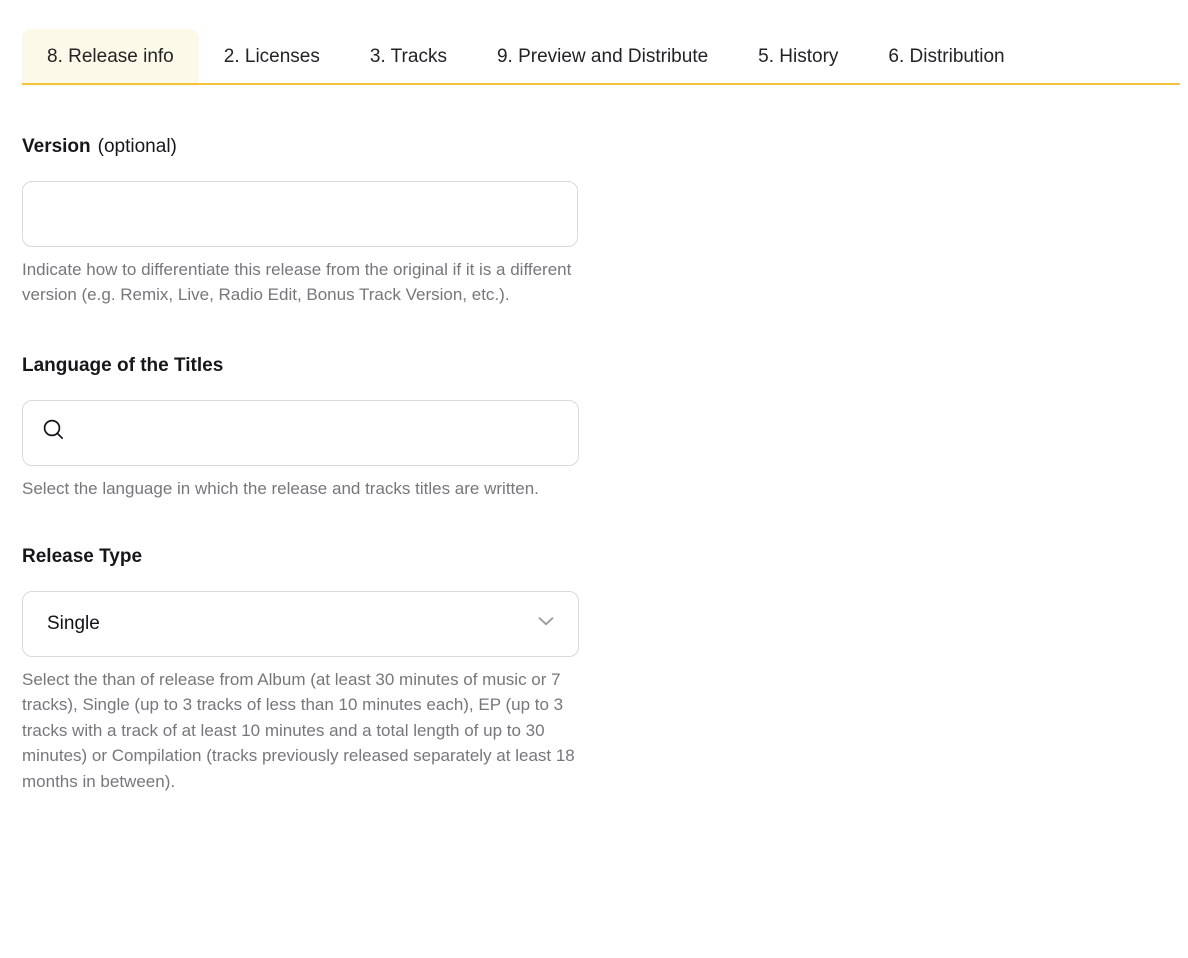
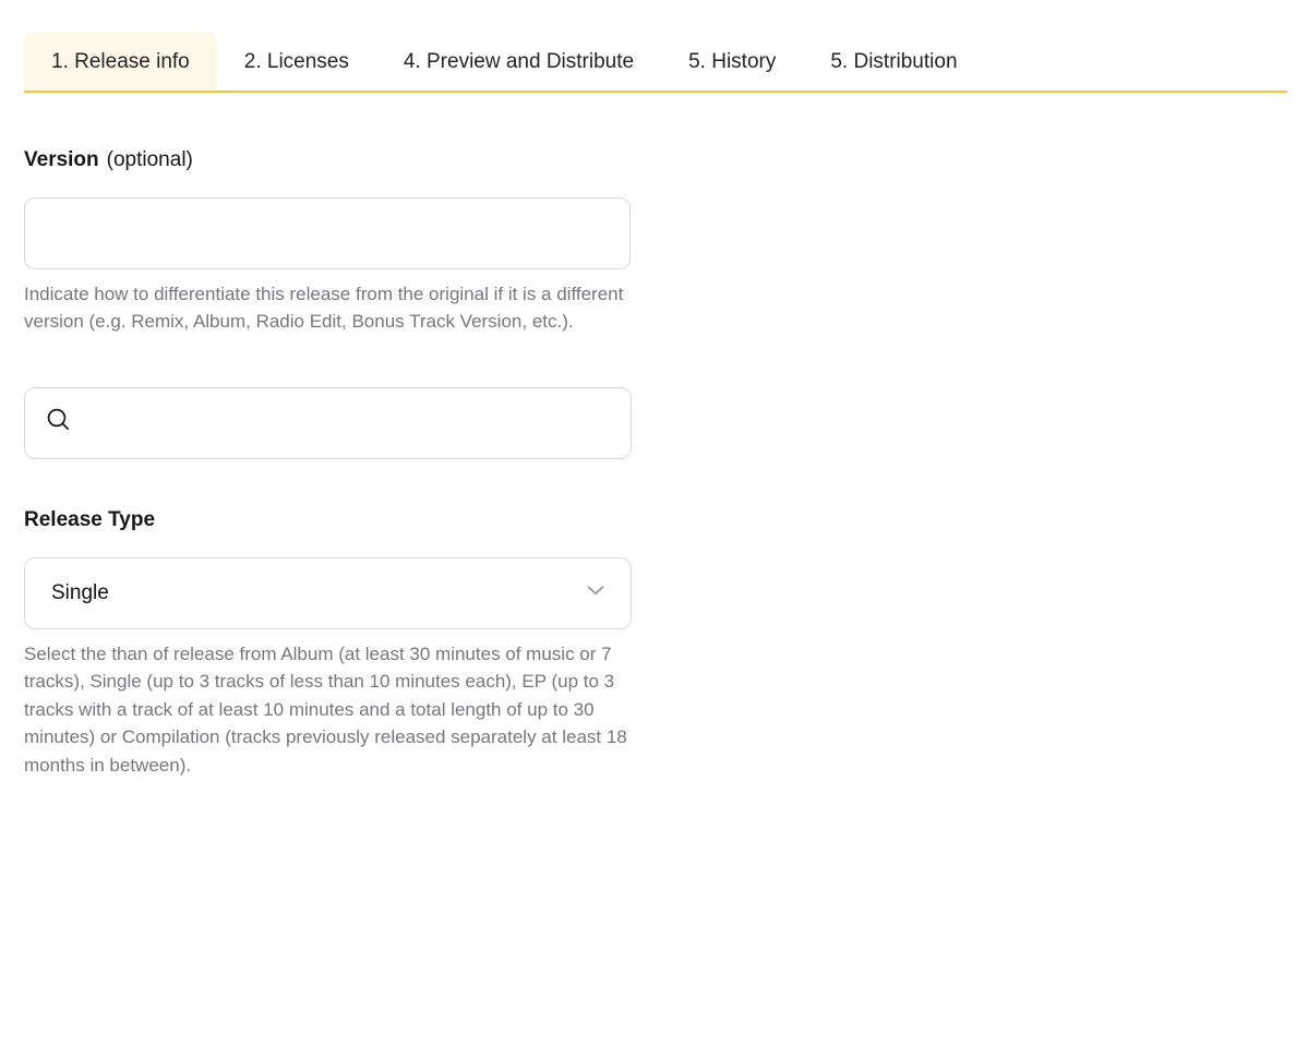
- 8. Release info
+ 1. Release info
  2. Licenses
- 3. Tracks
- 9. Preview and Distribute
+ 4. Preview and Distribute
  5. History
- 6. Distribution
+ 5. Distribution
  Version (optional)
- Indicate how to differentiate this release from the original if it is a different version (e.g. Remix, Live, Radio Edit, Bonus Track Version, etc.).
+ Indicate how to differentiate this release from the original if it is a different version (e.g. Remix, Album, Radio Edit, Bonus Track Version, etc.).
- Language of the Titles
- Select the language in which the release and tracks titles are written.
  Release Type
  Single
  Select the than of release from Album (at least 30 minutes of music or 7 tracks), Single (up to 3 tracks of less than 10 minutes each), EP (up to 3 tracks with a track of at least 10 minutes and a total length of up to 30 minutes) or Compilation (tracks previously released separately at least 18 months in between).
